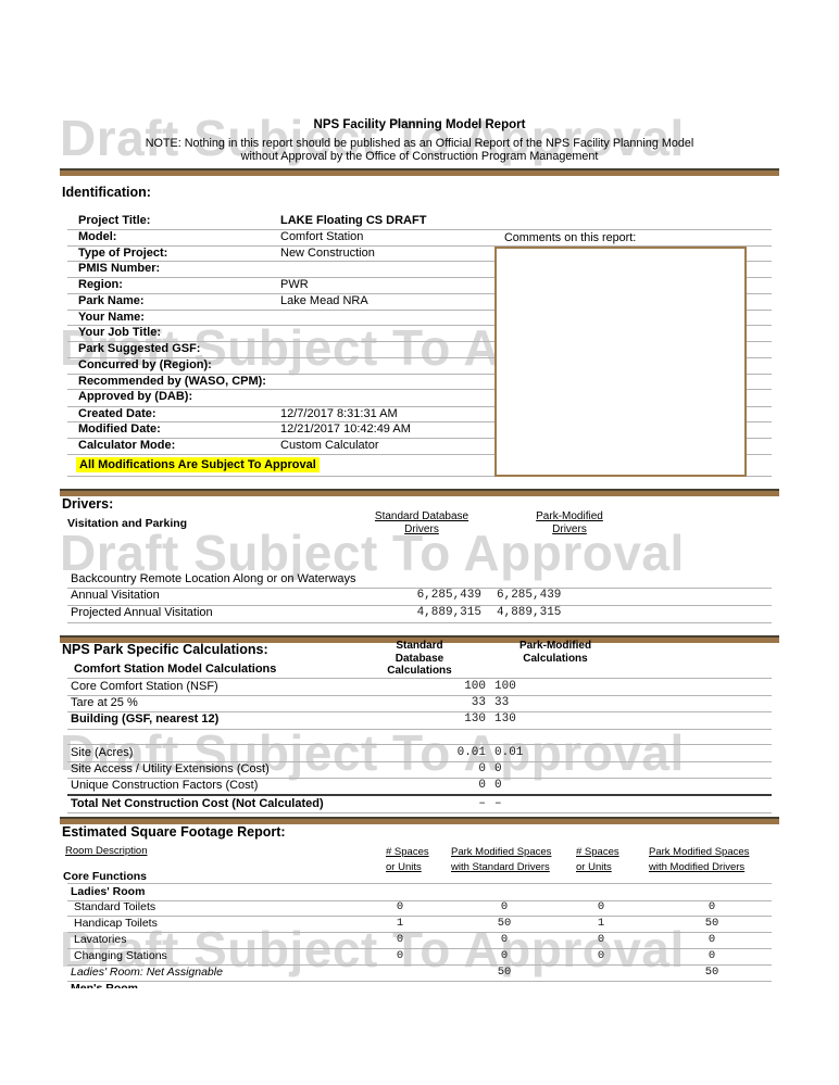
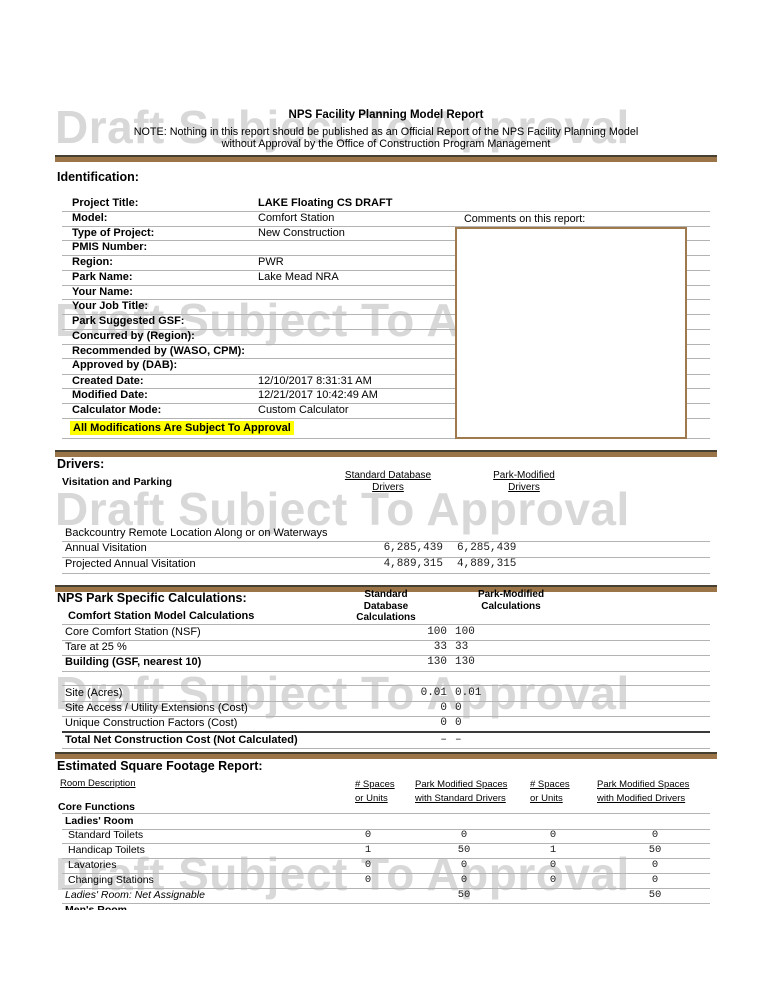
  Draft Subject To Approval
  Draft Subject To Approval
  Draft Subject To Approval
  Draft Subject To Approval
  NPS Facility Planning Model Report
  NOTE: Nothing in this report should be published as an Official Report of the NPS Facility Planning Model
  without Approval by the Office of Construction Program Management
  Identification:
  Project Title:
  LAKE Floating CS DRAFT
  Model:
  Comfort Station
  Type of Project:
  New Construction
  PMIS Number:
  Region:
  PWR
  Park Name:
  Lake Mead NRA
  Your Name:
  Your Job Title:
  Park Suggested GSF:
  Concurred by (Region):
  Recommended by (WASO, CPM):
  Approved by (DAB):
  Created Date:
- 12/7/2017 8:31:31 AM
+ 12/10/2017 8:31:31 AM
  Modified Date:
  12/21/2017 10:42:49 AM
  Calculator Mode:
  Custom Calculator
  All Modifications Are Subject To Approval
  Comments on this report:
  Drivers:
  Visitation and Parking
  Standard Database
  Drivers
  Park-Modified
  Drivers
  Backcountry Remote Location Along or on Waterways
  Annual Visitation
  6,285,439
  6,285,439
  Projected Annual Visitation
  4,889,315
  4,889,315
  NPS Park Specific Calculations:
  Standard
  Database
  Calculations
  Park-Modified
  Calculations
  Comfort Station Model Calculations
  Core Comfort Station (NSF)
  100
  100
  Tare at 25 %
  33
  33
- Building (GSF, nearest 12)
+ Building (GSF, nearest 10)
  130
  130
  Site (Acres)
  0.01
  0.01
  Site Access / Utility Extensions (Cost)
  0
  0
  Unique Construction Factors (Cost)
  0
  0
  Total Net Construction Cost (Not Calculated)
  –
  –
  Estimated Square Footage Report:
  Room Description
  # Spaces
  or Units
  Park Modified Spaces
  with Standard Drivers
  # Spaces
  or Units
  Park Modified Spaces
  with Modified Drivers
  Core Functions
  Ladies' Room
  Standard Toilets
  0
  0
  0
  0
  Handicap Toilets
  1
  50
  1
  50
  Lavatories
  0
  0
  0
  0
  Changing Stations
  0
  0
  0
  0
  Ladies' Room: Net Assignable
  50
  50
